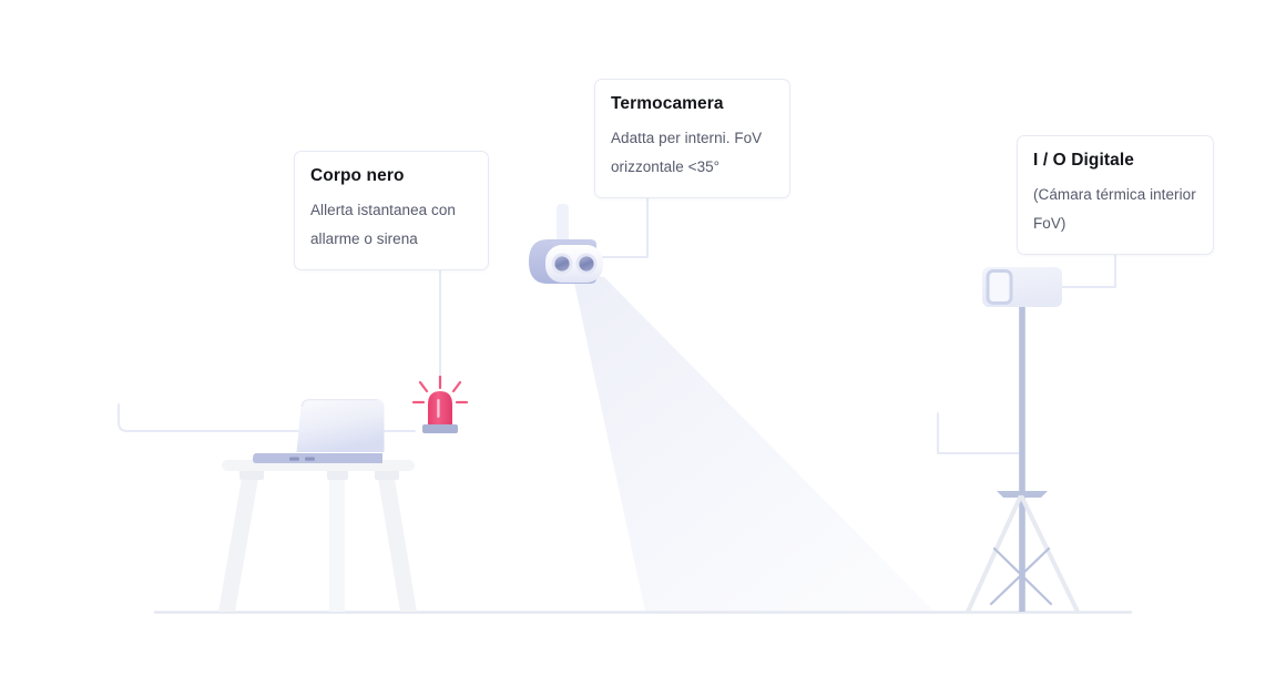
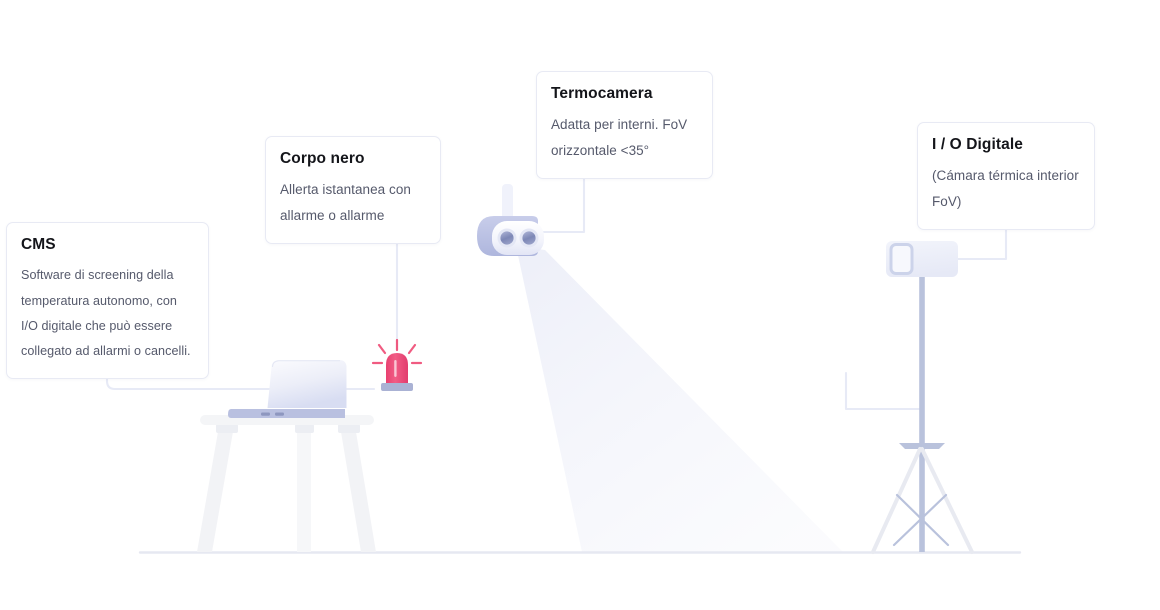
+ CMS
+ Software di screening della temperatura autonomo, con I/O digitale che può essere collegato ad allarmi o cancelli.
  Corpo nero
- Allerta istantanea con allarme o sirena
+ Allerta istantanea con allarme o allarme
  Termocamera
  Adatta per interni. FoV orizzontale <35°
  I / O Digitale
  (Cámara térmica interior FoV)
